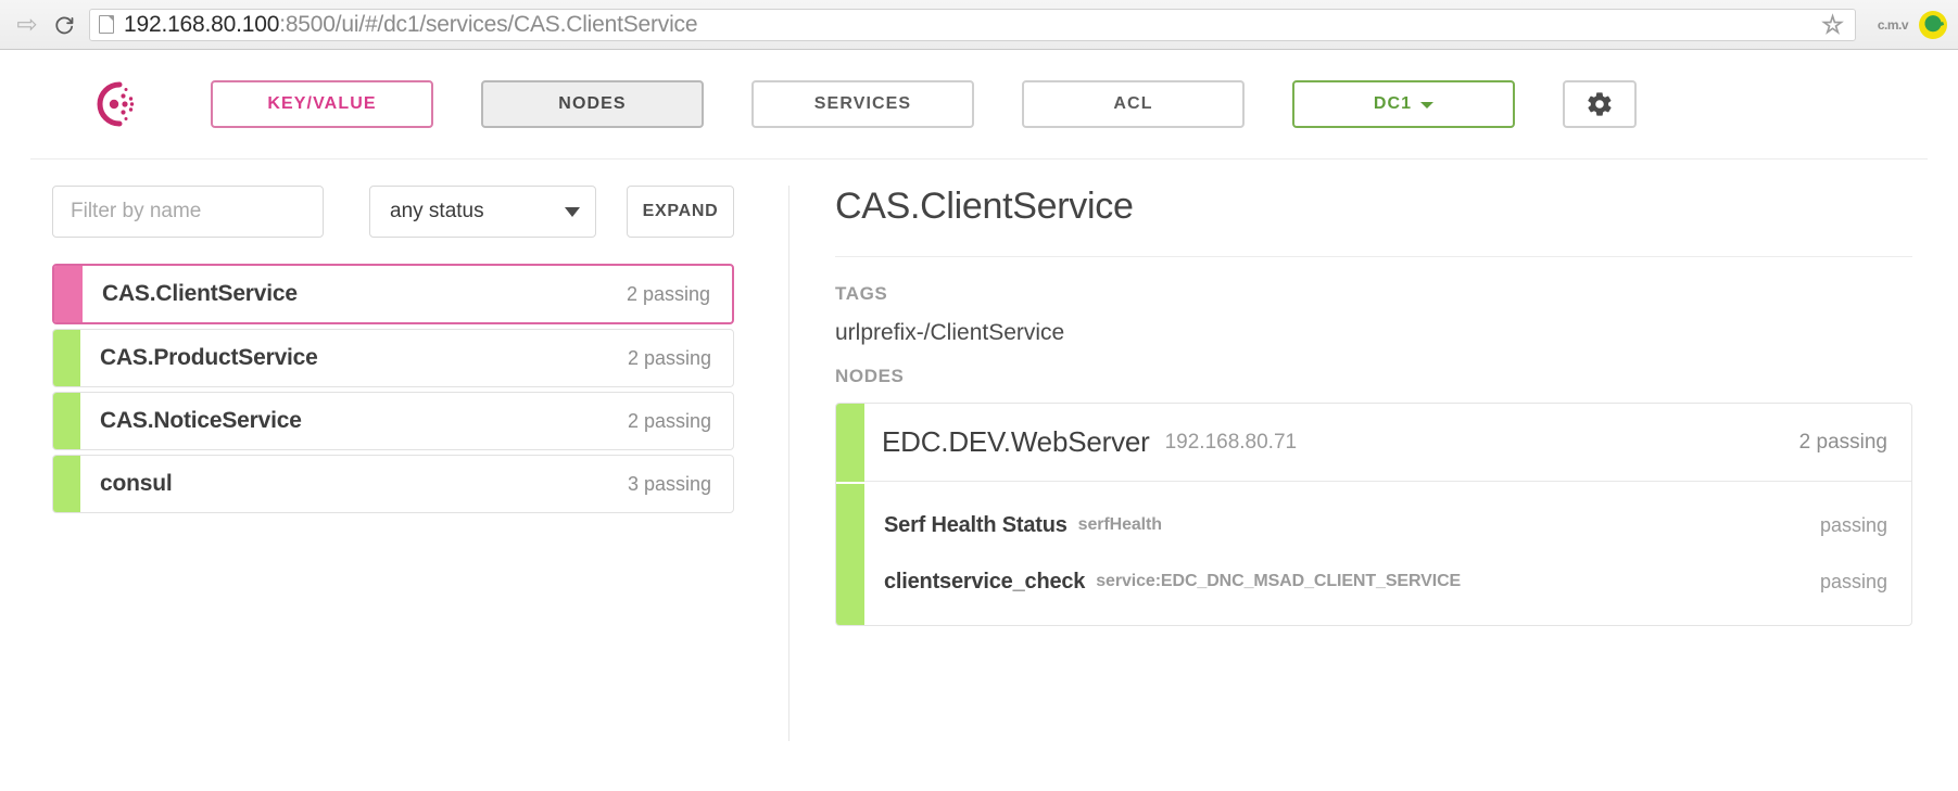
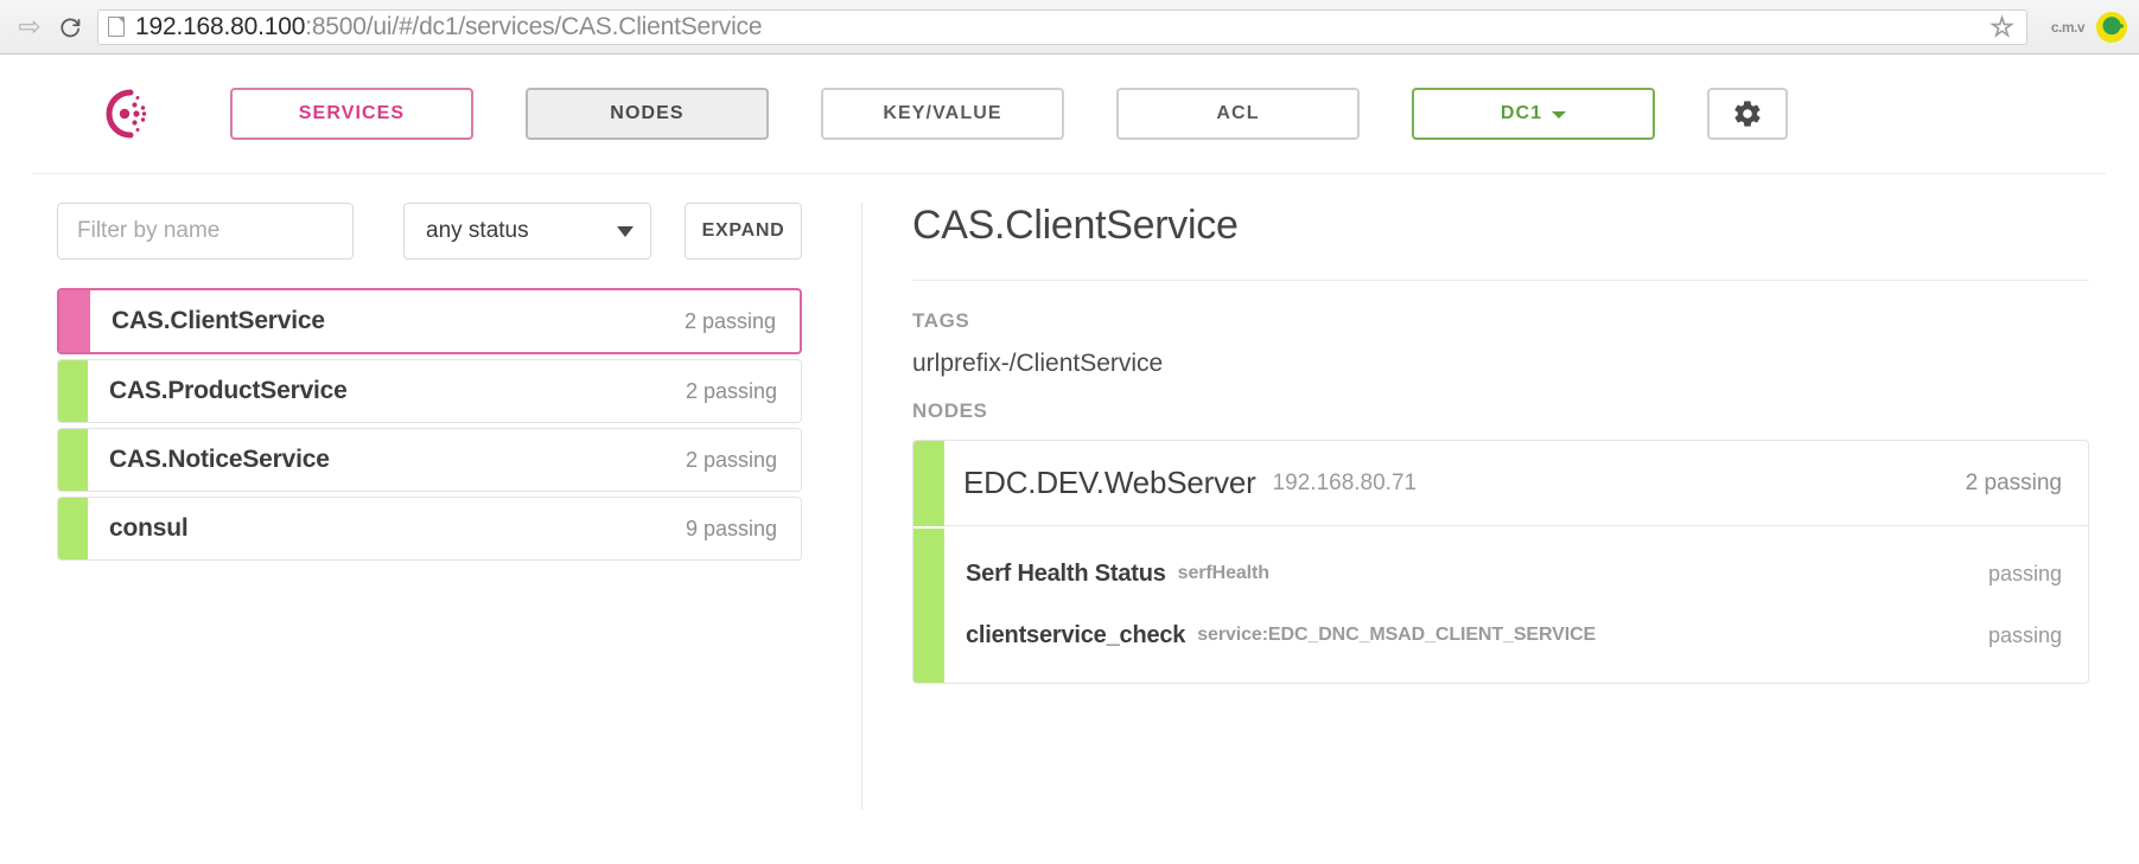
  ⇨
  192.168.80.100:8500/ui/#/dc1/services/CAS.ClientService
  ☆
  c.m.v
- KEY/VALUE
+ SERVICES
  NODES
- SERVICES
+ KEY/VALUE
  ACL
  DC1
  Filter by name
  any status
  EXPAND
  CAS.ClientService
  2 passing
  CAS.ProductService
  2 passing
  CAS.NoticeService
  2 passing
  consul
- 3 passing
+ 9 passing
  CAS.ClientService
  TAGS
  urlprefix-/ClientService
  NODES
  EDC.DEV.WebServer
  192.168.80.71
  2 passing
  Serf Health Status
  serfHealth
  passing
  clientservice_check
  service:EDC_DNC_MSAD_CLIENT_SERVICE
  passing
